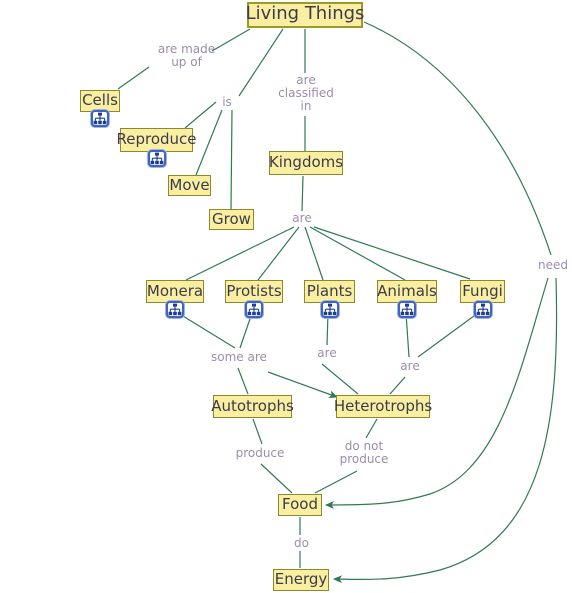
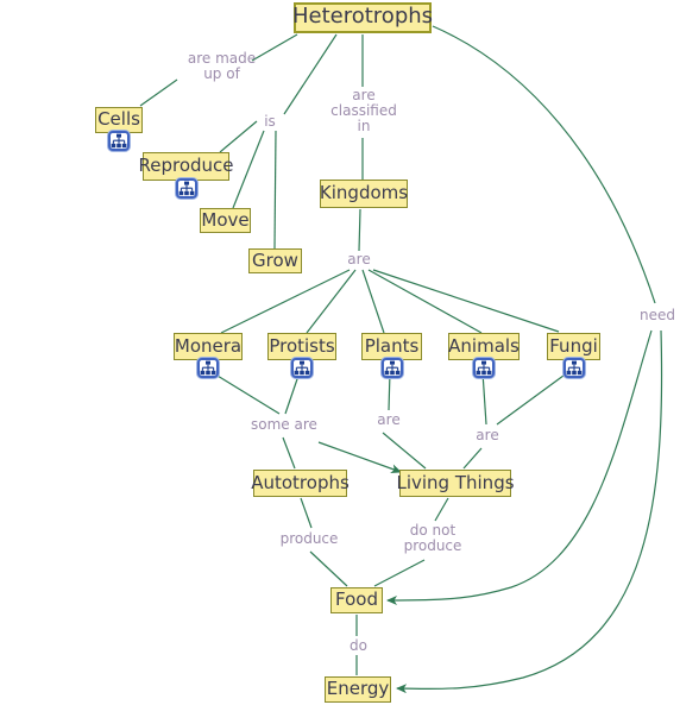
- Living Things
+ Heterotrophs
  Cells
  Reproduce
  Move
  Grow
  Kingdoms
  Monera
  Protists
  Plants
  Animals
  Fungi
  Autotrophs
- Heterotrophs
+ Living Things
  Food
  Energy
  are made
  up of
  is
  are
  classified
  in
  are
  some are
  are
  are
  produce
  do not
  produce
  do
  need
